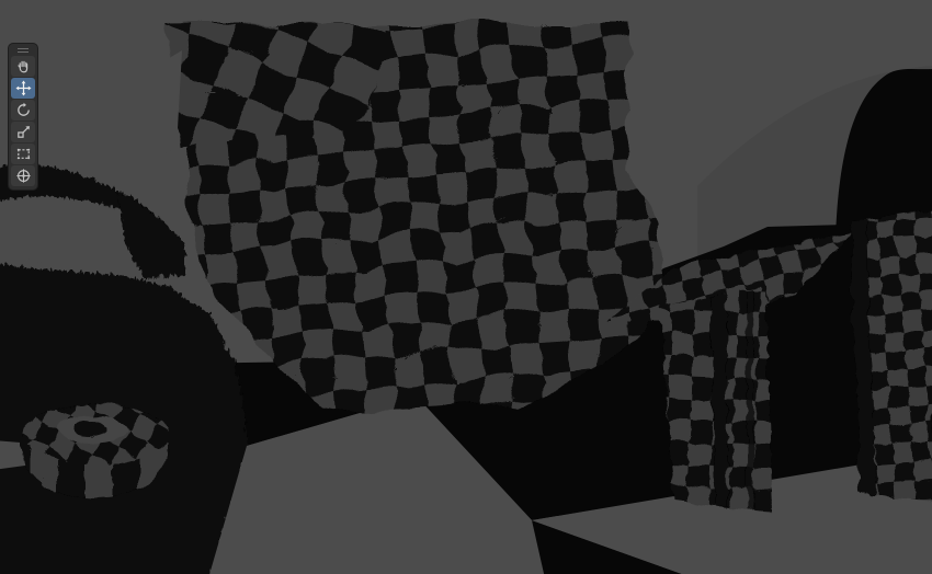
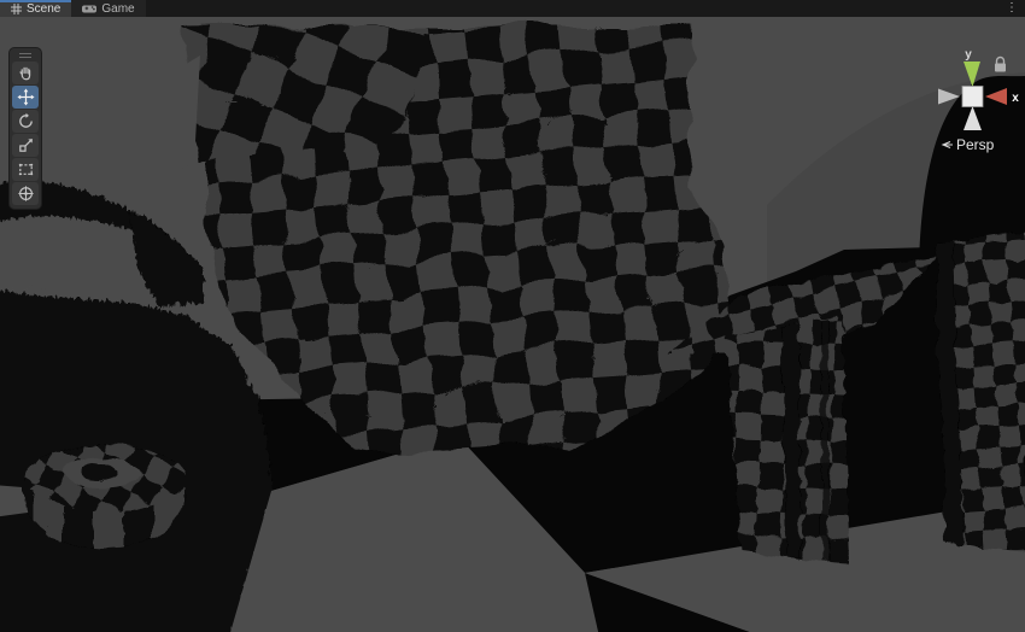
+ Scene
+ Game
+ ⋮
+ y
+ x
+ Persp
